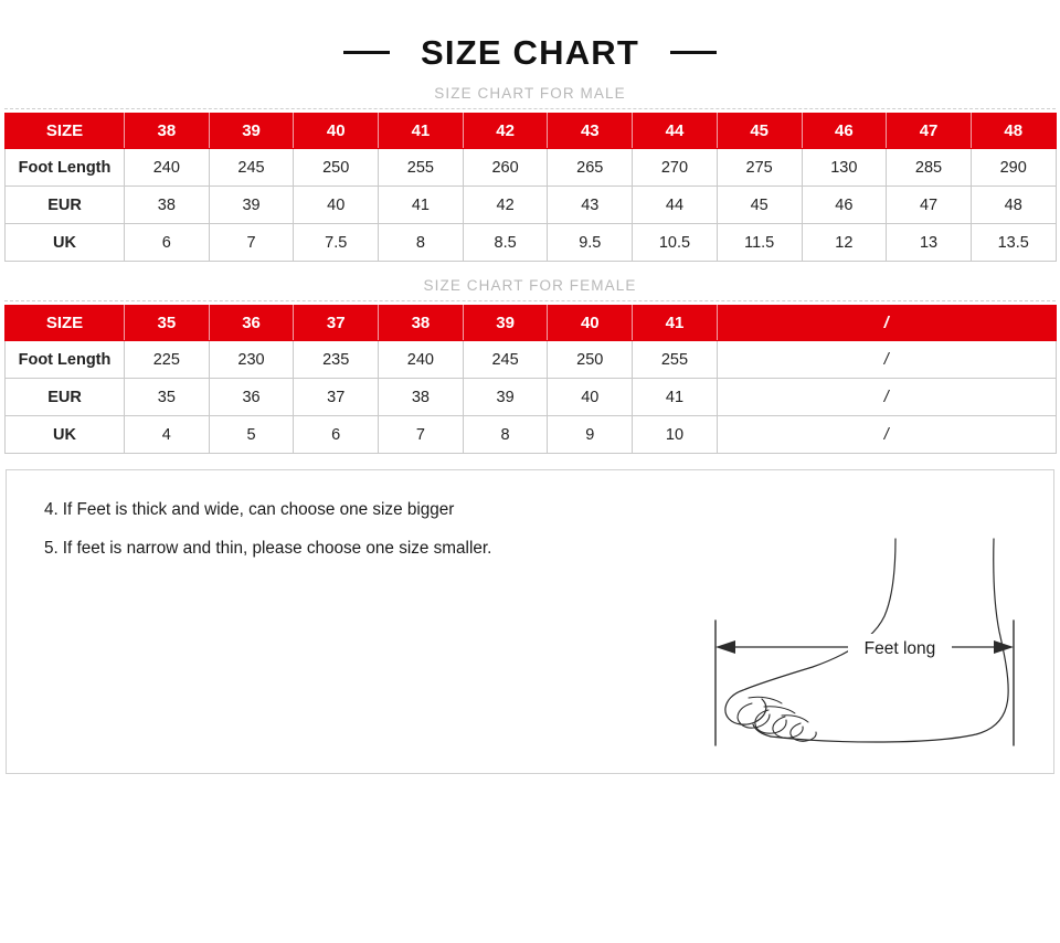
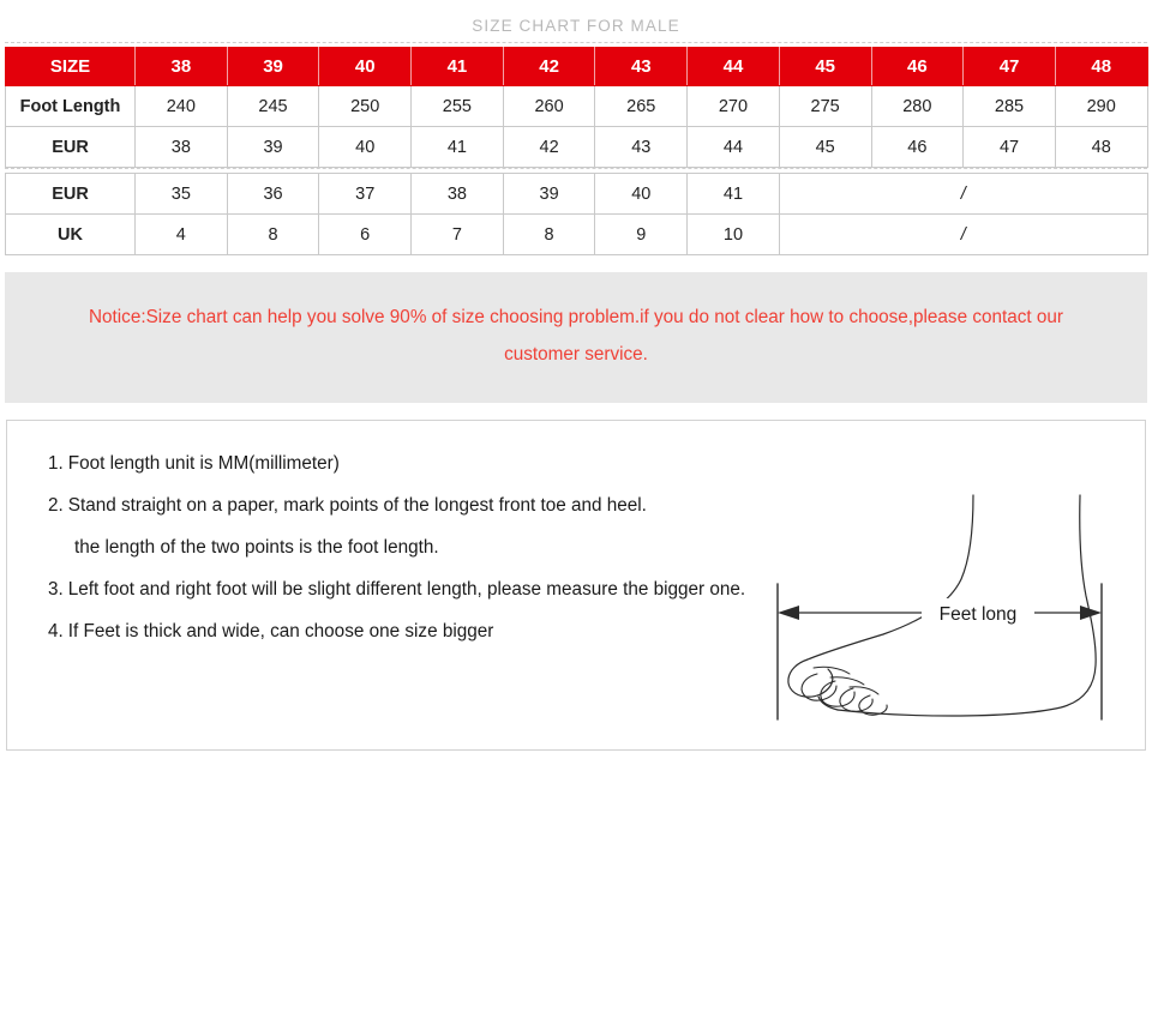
- SIZE CHART
  SIZE CHART FOR MALE
  SIZE	38	39	40	41	42	43	44	45	46	47	48
- Foot Length	240	245	250	255	260	265	270	275	130	285	290
+ Foot Length	240	245	250	255	260	265	270	275	280	285	290
  EUR	38	39	40	41	42	43	44	45	46	47	48
- UK	6	7	7.5	8	8.5	9.5	10.5	11.5	12	13	13.5
- SIZE CHART FOR FEMALE
- SIZE	35	36	37	38	39	40	41	/
- Foot Length	225	230	235	240	245	250	255	/
  EUR	35	36	37	38	39	40	41	/
- UK	4	5	6	7	8	9	10	/
+ UK	4	8	6	7	8	9	10	/
+ Notice:Size chart can help you solve 90% of size choosing problem.if you do not clear how to choose,please contact our
+ customer service.
+ 1. Foot length unit is MM(millimeter)
+ 2. Stand straight on a paper, mark points of the longest front toe and heel.
+ the length of the two points is the foot length.
+ 3. Left foot and right foot will be slight different length, please measure the bigger one.
  4. If Feet is thick and wide, can choose one size bigger
- 5. If feet is narrow and thin, please choose one size smaller.
  Feet long
